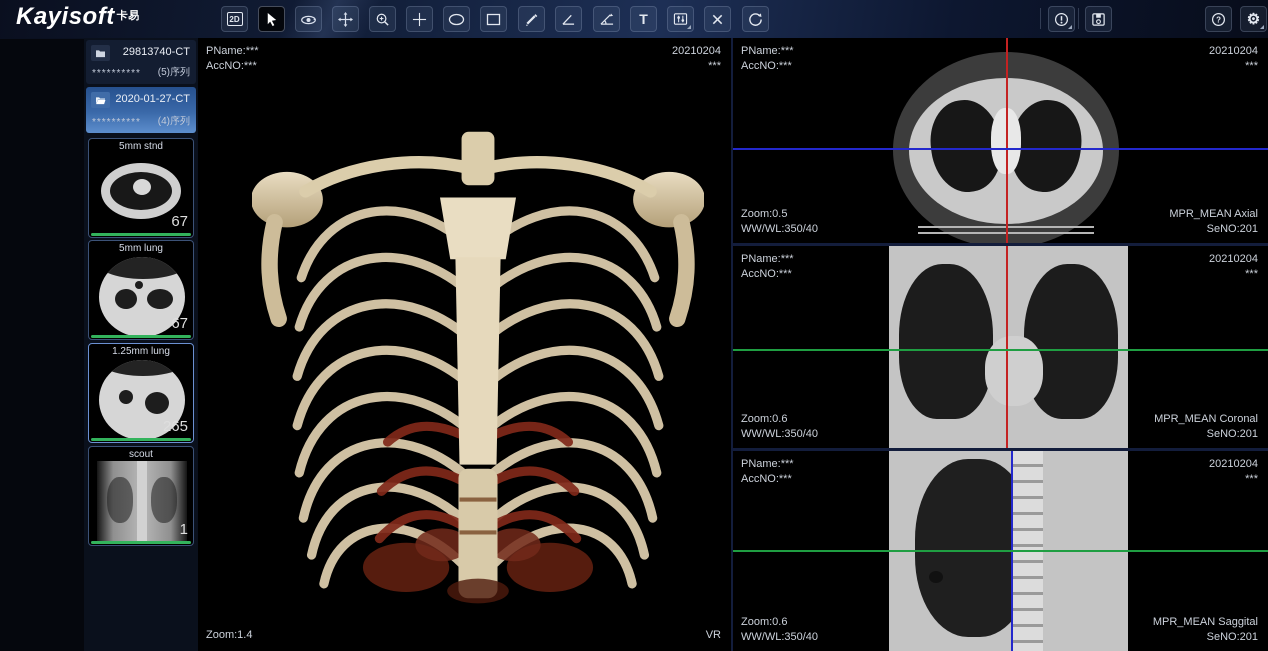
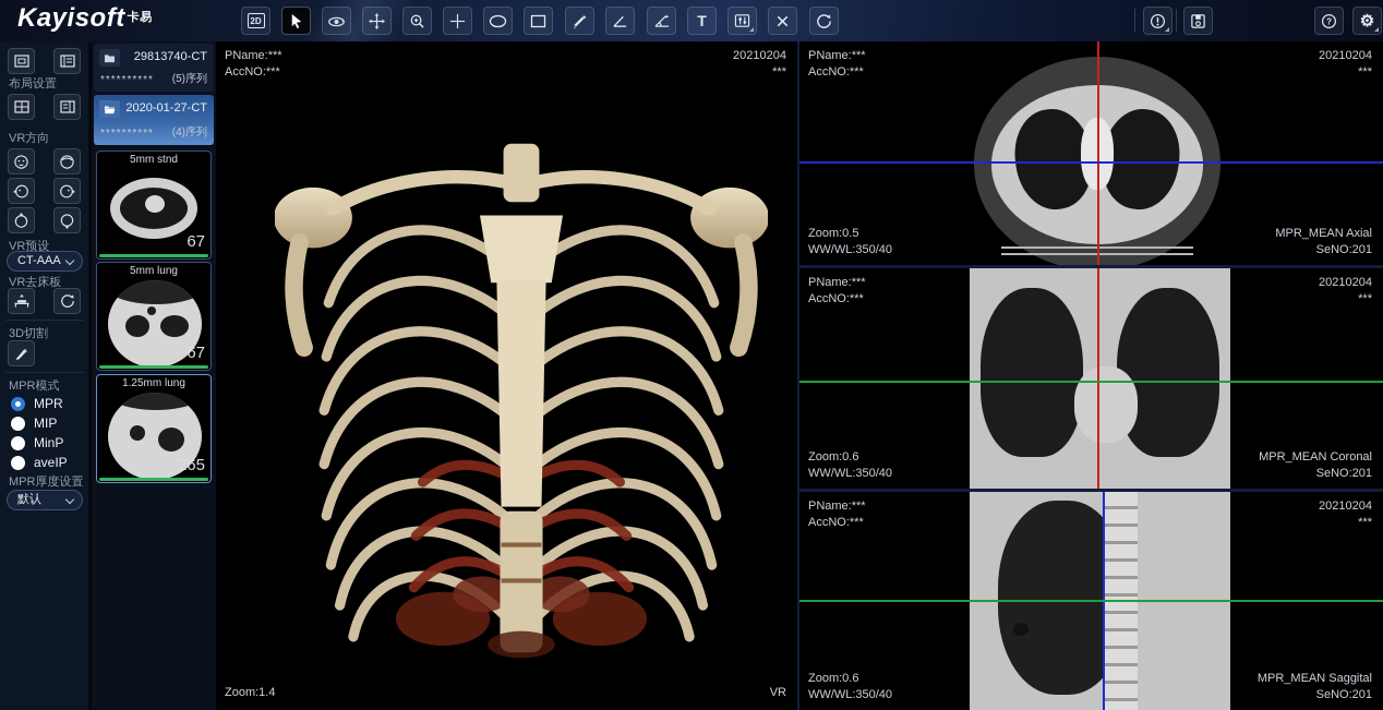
  Kayisoft
  T
  ?
  ⚙
+ 布局设置
+ VR方向
+ VR预设
+ CT-AAA
+ VR去床板
+ 3D切割
+ MPR模式
+ MPR
+ MIP
+ MinP
+ aveIP
+ MPR厚度设置
+ 默认
  29813740-CT
  **********
  (5)序列
  2020-01-27-CT
  **********
  (4)序列
  5mm stnd
  67
  5mm lung
  67
  1.25mm lung
  265
- scout
- 1
  PName:***
  AccNO:***
  20210204
  ***
  Zoom:1.4
  VR
  PName:***
  AccNO:***
  20210204
  ***
  Zoom:0.5
  WW/WL:350/40
  MPR_MEAN Axial
  SeNO:201
  PName:***
  AccNO:***
  20210204
  ***
  Zoom:0.6
  WW/WL:350/40
  MPR_MEAN Coronal
  SeNO:201
  PName:***
  AccNO:***
  20210204
  ***
  Zoom:0.6
  WW/WL:350/40
  MPR_MEAN Saggital
  SeNO:201
